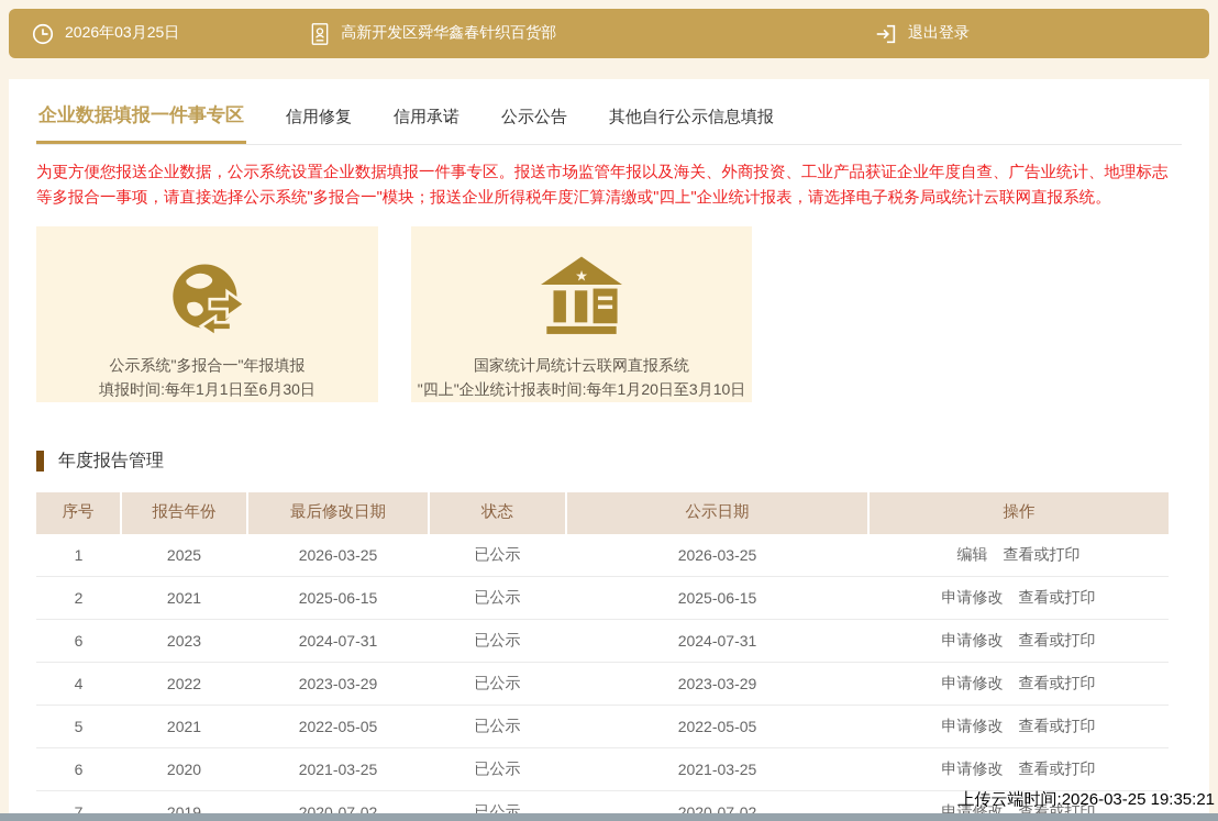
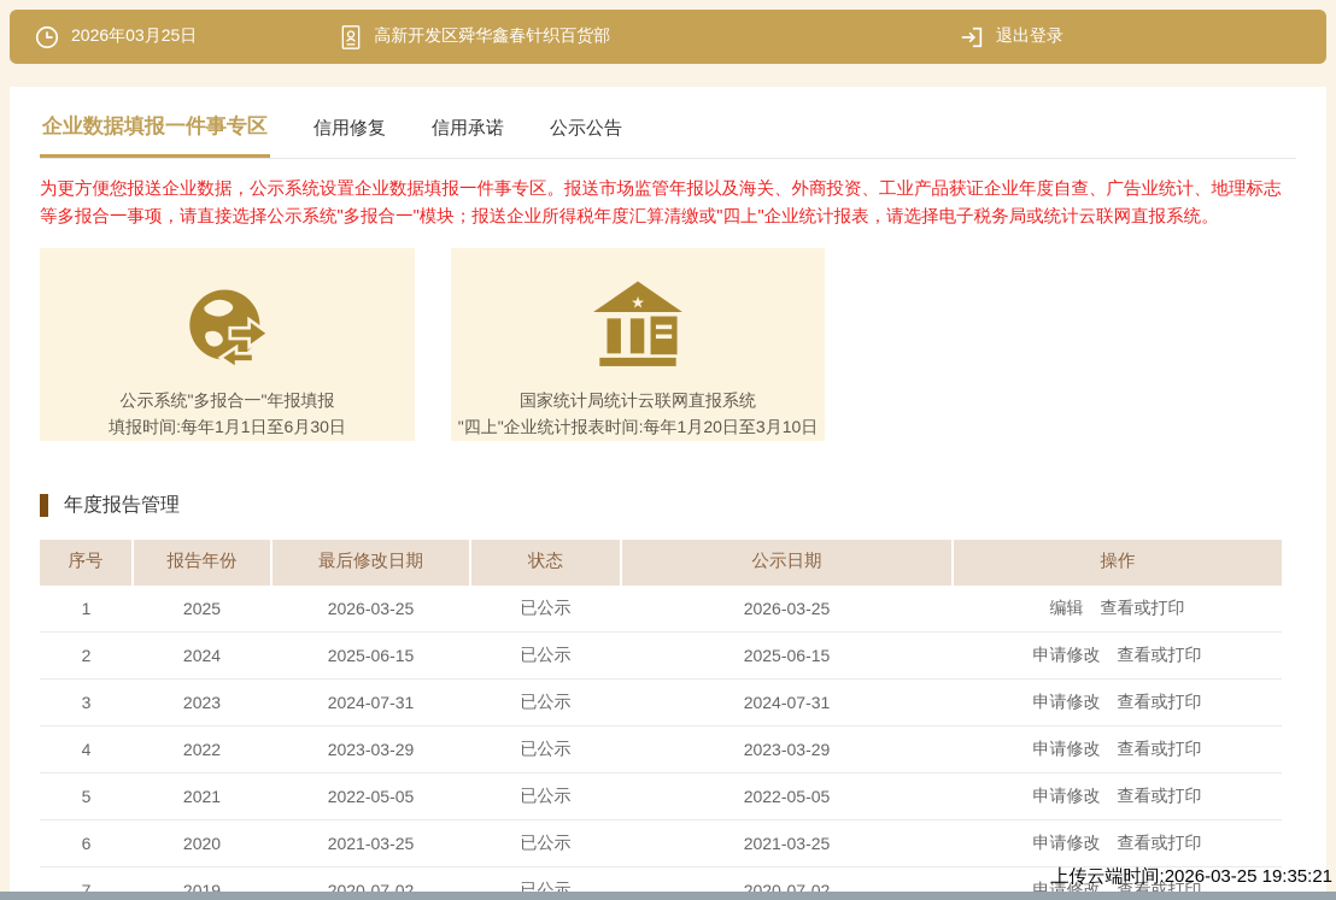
  2026年03月25日
  高新开发区舜华鑫春针织百货部
  退出登录
  企业数据填报一件事专区
  信用修复
  信用承诺
  公示公告
- 其他自行公示信息填报
  为更方便您报送企业数据，公示系统设置企业数据填报一件事专区。报送市场监管年报以及海关、外商投资、工业产品获证企业年度自查、广告业统计、地理标志等多报合一事项，请直接选择公示系统"多报合一"模块；报送企业所得税年度汇算清缴或"四上"企业统计报表，请选择电子税务局或统计云联网直报系统。
  公示系统"多报合一"年报填报
  填报时间:每年1月1日至6月30日
  ★
  国家统计局统计云联网直报系统
  "四上"企业统计报表时间:每年1月20日至3月10日
  年度报告管理
  序号	报告年份	最后修改日期	状态	公示日期	操作
  1	2025	2026-03-25	已公示	2026-03-25	编辑 查看或打印
- 2	2021	2025-06-15	已公示	2025-06-15	申请修改 查看或打印
+ 2	2024	2025-06-15	已公示	2025-06-15	申请修改 查看或打印
- 6	2023	2024-07-31	已公示	2024-07-31	申请修改 查看或打印
+ 3	2023	2024-07-31	已公示	2024-07-31	申请修改 查看或打印
  4	2022	2023-03-29	已公示	2023-03-29	申请修改 查看或打印
  5	2021	2022-05-05	已公示	2022-05-05	申请修改 查看或打印
  6	2020	2021-03-25	已公示	2021-03-25	申请修改 查看或打印
  上传云端时间:2026-03-25 19:35:21
